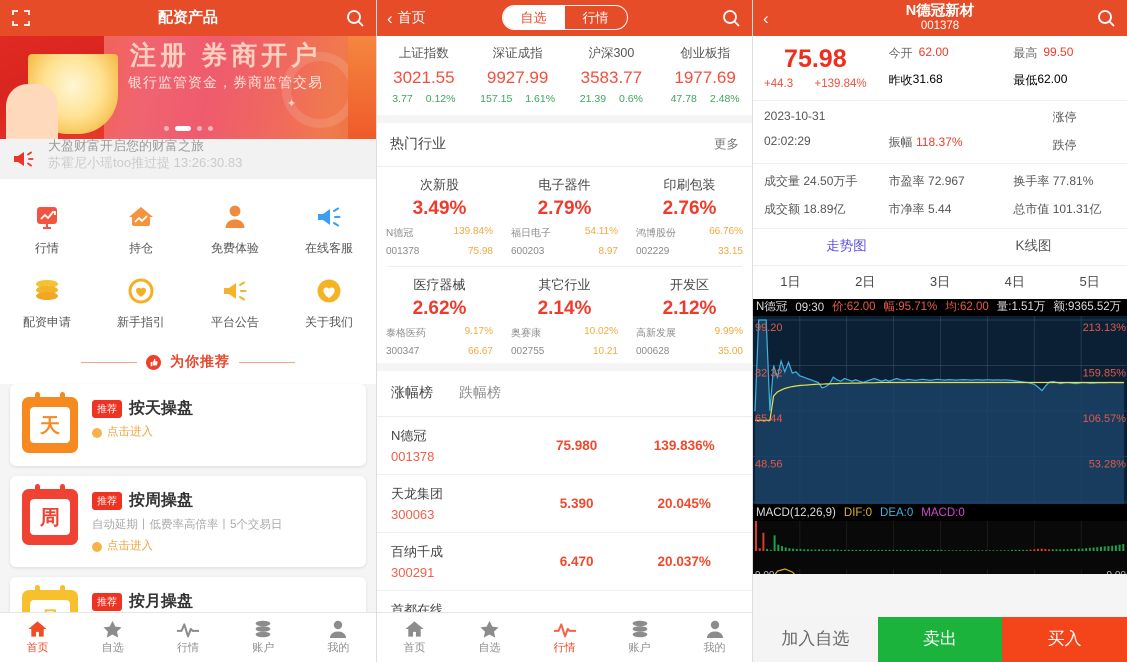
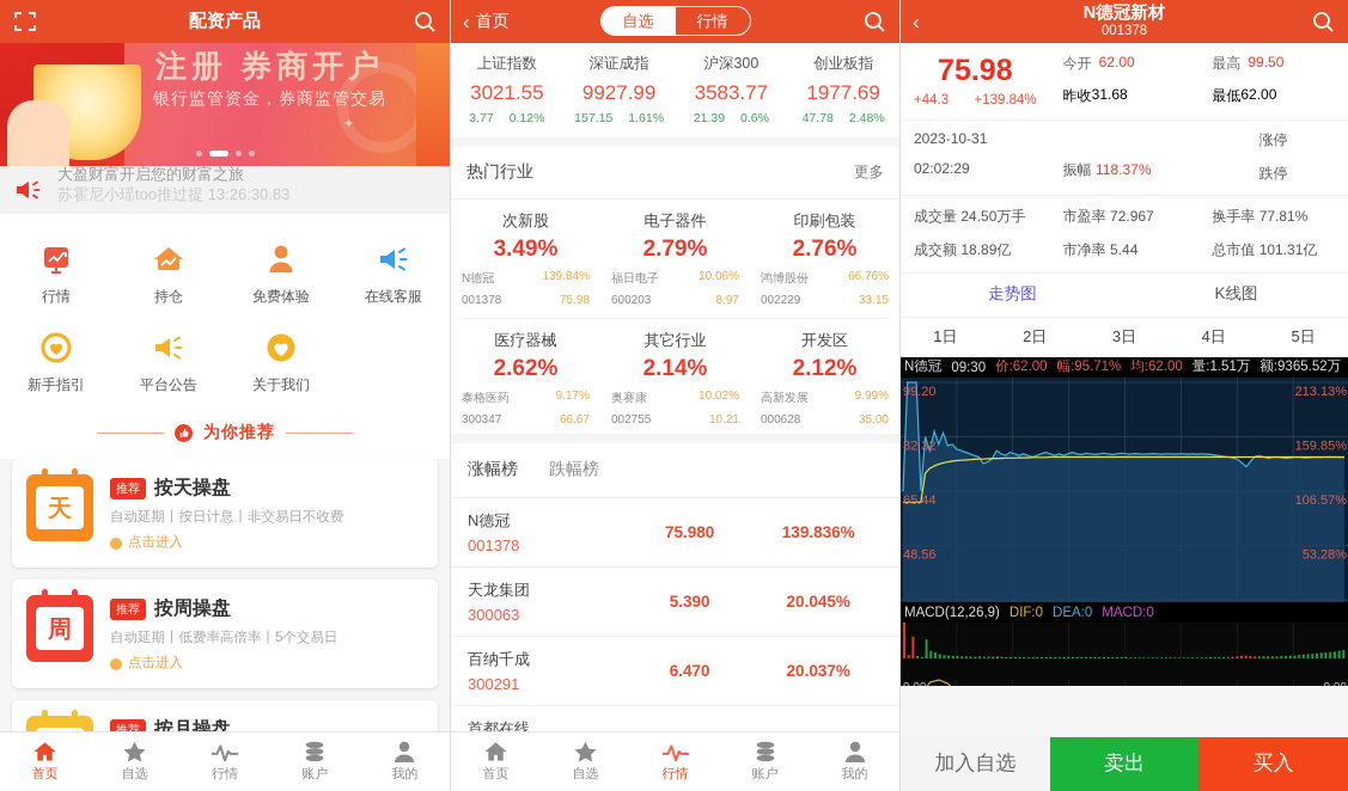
  配资产品
  注册 券商开户
  银行监管资金，券商监管交易
  ✦
  大盈财富开启您的财富之旅
  苏霍尼小瑶too推过提 13:26:30.83
  行情
  持仓
  免费体验
  在线客服
- 配资申请
  新手指引
  平台公告
  关于我们
  为你推荐
  天
  推荐
  按天操盘
+ 自动延期丨按日计息丨非交易日不收费
  点击进入
  周
  推荐
  按周操盘
  自动延期丨低费率高倍率丨5个交易日
  点击进入
  推荐
  按月操盘
  首页
  自选
  行情
  账户
  我的
  ‹
  首页
  自选
  行情
  上证指数
  3021.55
  3.77
  0.12%
  深证成指
  9927.99
  157.15
  1.61%
  沪深300
  3583.77
  21.39
  0.6%
  创业板指
  1977.69
  47.78
  2.48%
  热门行业
  更多
  次新股
  3.49%
  N德冠
  139.84%
  001378
  75.98
  电子器件
  2.79%
  福日电子
- 54.11%
+ 10.06%
  600203
  8.97
  印刷包装
  2.76%
  鸿博股份
  66.76%
  002229
  33.15
  医疗器械
  2.62%
  泰格医药
  9.17%
  300347
  66.67
  其它行业
  2.14%
  奥赛康
  10.02%
  002755
  10.21
  开发区
  2.12%
  高新发展
  9.99%
  000628
  35.00
  涨幅榜
  跌幅榜
  N德冠
  001378
  75.980
  139.836%
  天龙集团
  300063
  5.390
  20.045%
  百纳千成
  300291
  6.470
  20.037%
  首都在线
  首页
  自选
  行情
  账户
  我的
  ‹
  N德冠新材
  001378
  75.98
  +44.3
  +139.84%
  今开
  62.00
  昨收
  31.68
  最高
  99.50
  最低
  62.00
  2023-10-31
  02:02:29
  振幅 118.37%
  涨停
  跌停
  成交量 24.50万手
  成交额 18.89亿
  市盈率 72.967
  市净率 5.44
  换手率 77.81%
  总市值 101.31亿
  走势图
  K线图
  1日
  2日
  3日
  4日
  5日
  N德冠
  09:30
  价:62.00
  幅:95.71%
  均:62.00
  量:1.51万
  额:9365.52万
  99.20
  82.32
  65.44
  48.56
  213.13%
  159.85%
  106.57%
  53.28%
  MACD(12,26,9)
  DIF:0
  DEA:0
  MACD:0
  加入自选
  卖出
  买入
